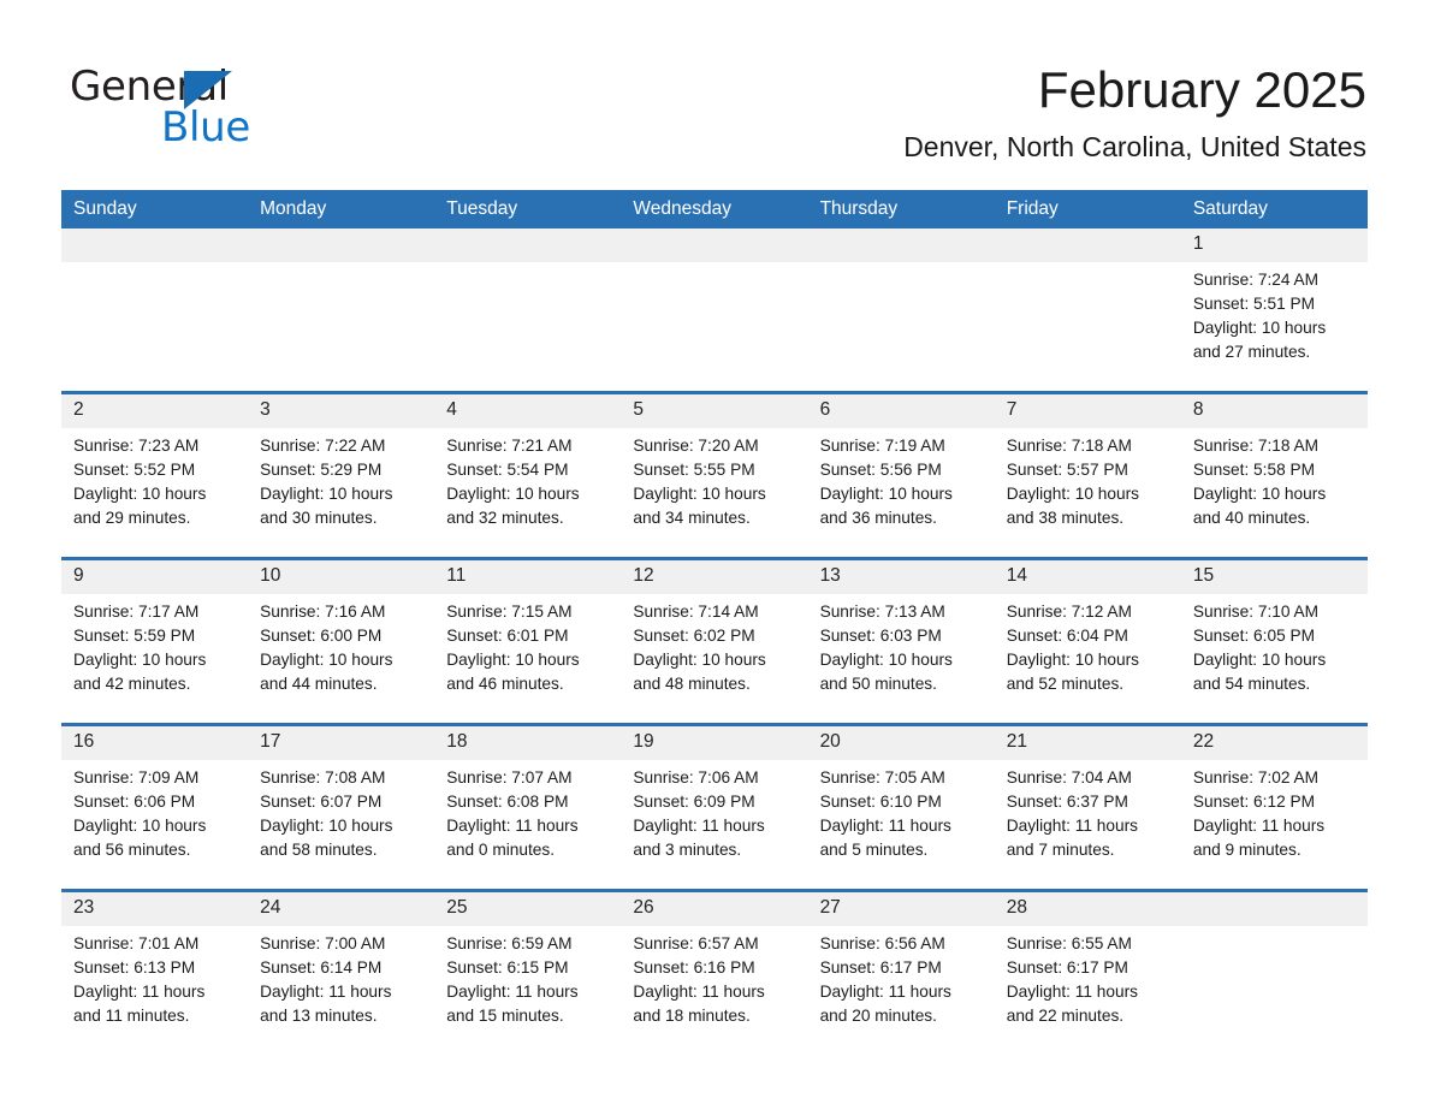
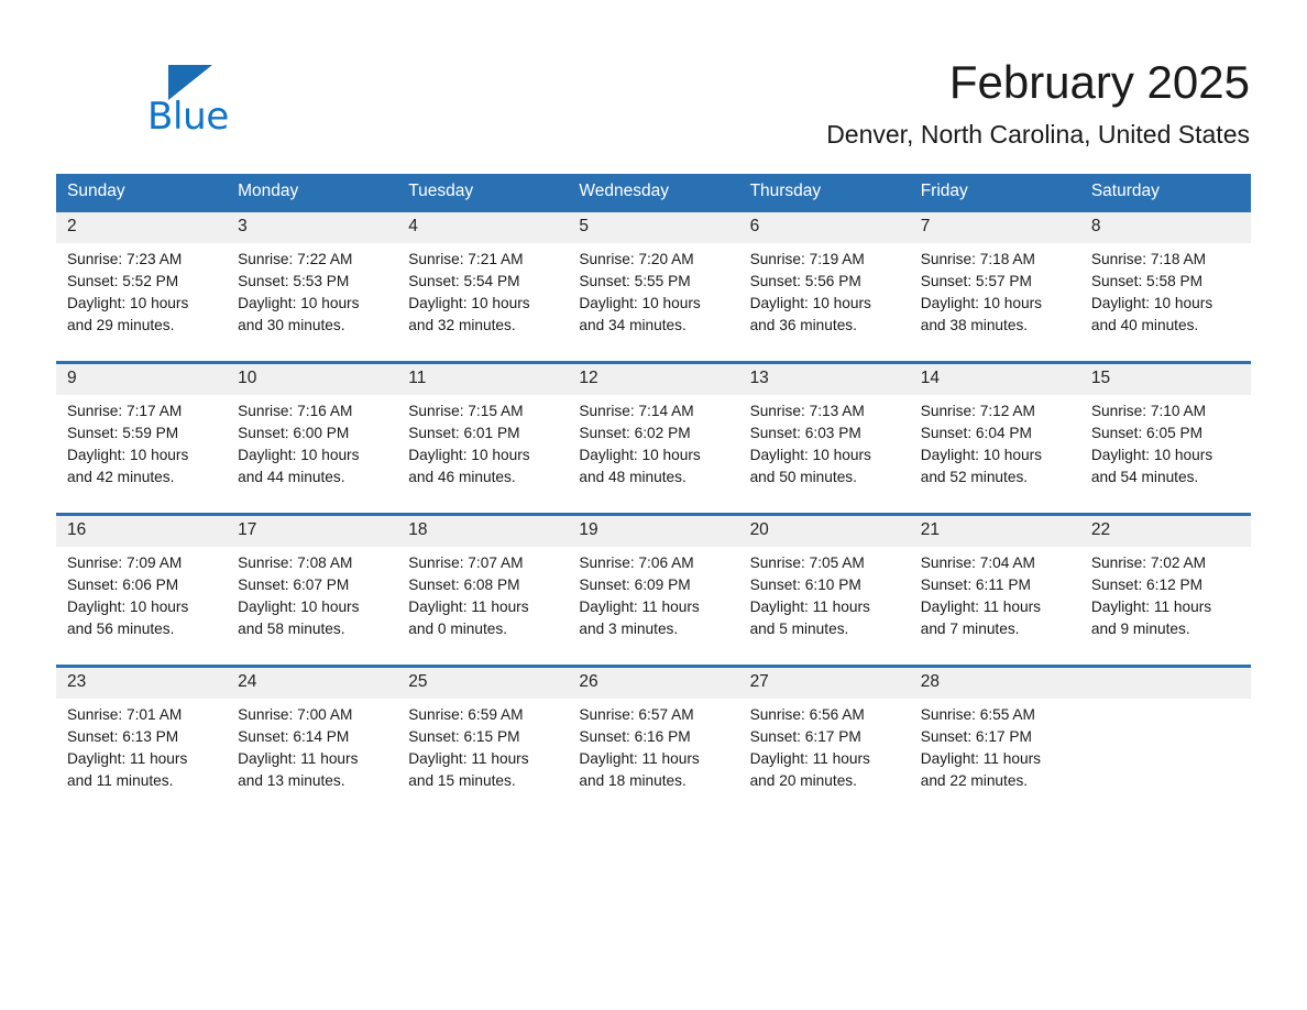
- General
  Blue
  February 2025
  Denver, North Carolina, United States
  Sunday	Monday	Tuesday	Wednesday	Thursday	Friday	Saturday
- 						1Sunrise: 7:24 AMSunset: 5:51 PMDaylight: 10 hoursand 27 minutes.
- 2Sunrise: 7:23 AMSunset: 5:52 PMDaylight: 10 hoursand 29 minutes.	3Sunrise: 7:22 AMSunset: 5:29 PMDaylight: 10 hoursand 30 minutes.	4Sunrise: 7:21 AMSunset: 5:54 PMDaylight: 10 hoursand 32 minutes.	5Sunrise: 7:20 AMSunset: 5:55 PMDaylight: 10 hoursand 34 minutes.	6Sunrise: 7:19 AMSunset: 5:56 PMDaylight: 10 hoursand 36 minutes.	7Sunrise: 7:18 AMSunset: 5:57 PMDaylight: 10 hoursand 38 minutes.	8Sunrise: 7:18 AMSunset: 5:58 PMDaylight: 10 hoursand 40 minutes.
+ 2Sunrise: 7:23 AMSunset: 5:52 PMDaylight: 10 hoursand 29 minutes.	3Sunrise: 7:22 AMSunset: 5:53 PMDaylight: 10 hoursand 30 minutes.	4Sunrise: 7:21 AMSunset: 5:54 PMDaylight: 10 hoursand 32 minutes.	5Sunrise: 7:20 AMSunset: 5:55 PMDaylight: 10 hoursand 34 minutes.	6Sunrise: 7:19 AMSunset: 5:56 PMDaylight: 10 hoursand 36 minutes.	7Sunrise: 7:18 AMSunset: 5:57 PMDaylight: 10 hoursand 38 minutes.	8Sunrise: 7:18 AMSunset: 5:58 PMDaylight: 10 hoursand 40 minutes.
  9Sunrise: 7:17 AMSunset: 5:59 PMDaylight: 10 hoursand 42 minutes.	10Sunrise: 7:16 AMSunset: 6:00 PMDaylight: 10 hoursand 44 minutes.	11Sunrise: 7:15 AMSunset: 6:01 PMDaylight: 10 hoursand 46 minutes.	12Sunrise: 7:14 AMSunset: 6:02 PMDaylight: 10 hoursand 48 minutes.	13Sunrise: 7:13 AMSunset: 6:03 PMDaylight: 10 hoursand 50 minutes.	14Sunrise: 7:12 AMSunset: 6:04 PMDaylight: 10 hoursand 52 minutes.	15Sunrise: 7:10 AMSunset: 6:05 PMDaylight: 10 hoursand 54 minutes.
- 16Sunrise: 7:09 AMSunset: 6:06 PMDaylight: 10 hoursand 56 minutes.	17Sunrise: 7:08 AMSunset: 6:07 PMDaylight: 10 hoursand 58 minutes.	18Sunrise: 7:07 AMSunset: 6:08 PMDaylight: 11 hoursand 0 minutes.	19Sunrise: 7:06 AMSunset: 6:09 PMDaylight: 11 hoursand 3 minutes.	20Sunrise: 7:05 AMSunset: 6:10 PMDaylight: 11 hoursand 5 minutes.	21Sunrise: 7:04 AMSunset: 6:37 PMDaylight: 11 hoursand 7 minutes.	22Sunrise: 7:02 AMSunset: 6:12 PMDaylight: 11 hoursand 9 minutes.
+ 16Sunrise: 7:09 AMSunset: 6:06 PMDaylight: 10 hoursand 56 minutes.	17Sunrise: 7:08 AMSunset: 6:07 PMDaylight: 10 hoursand 58 minutes.	18Sunrise: 7:07 AMSunset: 6:08 PMDaylight: 11 hoursand 0 minutes.	19Sunrise: 7:06 AMSunset: 6:09 PMDaylight: 11 hoursand 3 minutes.	20Sunrise: 7:05 AMSunset: 6:10 PMDaylight: 11 hoursand 5 minutes.	21Sunrise: 7:04 AMSunset: 6:11 PMDaylight: 11 hoursand 7 minutes.	22Sunrise: 7:02 AMSunset: 6:12 PMDaylight: 11 hoursand 9 minutes.
  23Sunrise: 7:01 AMSunset: 6:13 PMDaylight: 11 hoursand 11 minutes.	24Sunrise: 7:00 AMSunset: 6:14 PMDaylight: 11 hoursand 13 minutes.	25Sunrise: 6:59 AMSunset: 6:15 PMDaylight: 11 hoursand 15 minutes.	26Sunrise: 6:57 AMSunset: 6:16 PMDaylight: 11 hoursand 18 minutes.	27Sunrise: 6:56 AMSunset: 6:17 PMDaylight: 11 hoursand 20 minutes.	28Sunrise: 6:55 AMSunset: 6:17 PMDaylight: 11 hoursand 22 minutes.
